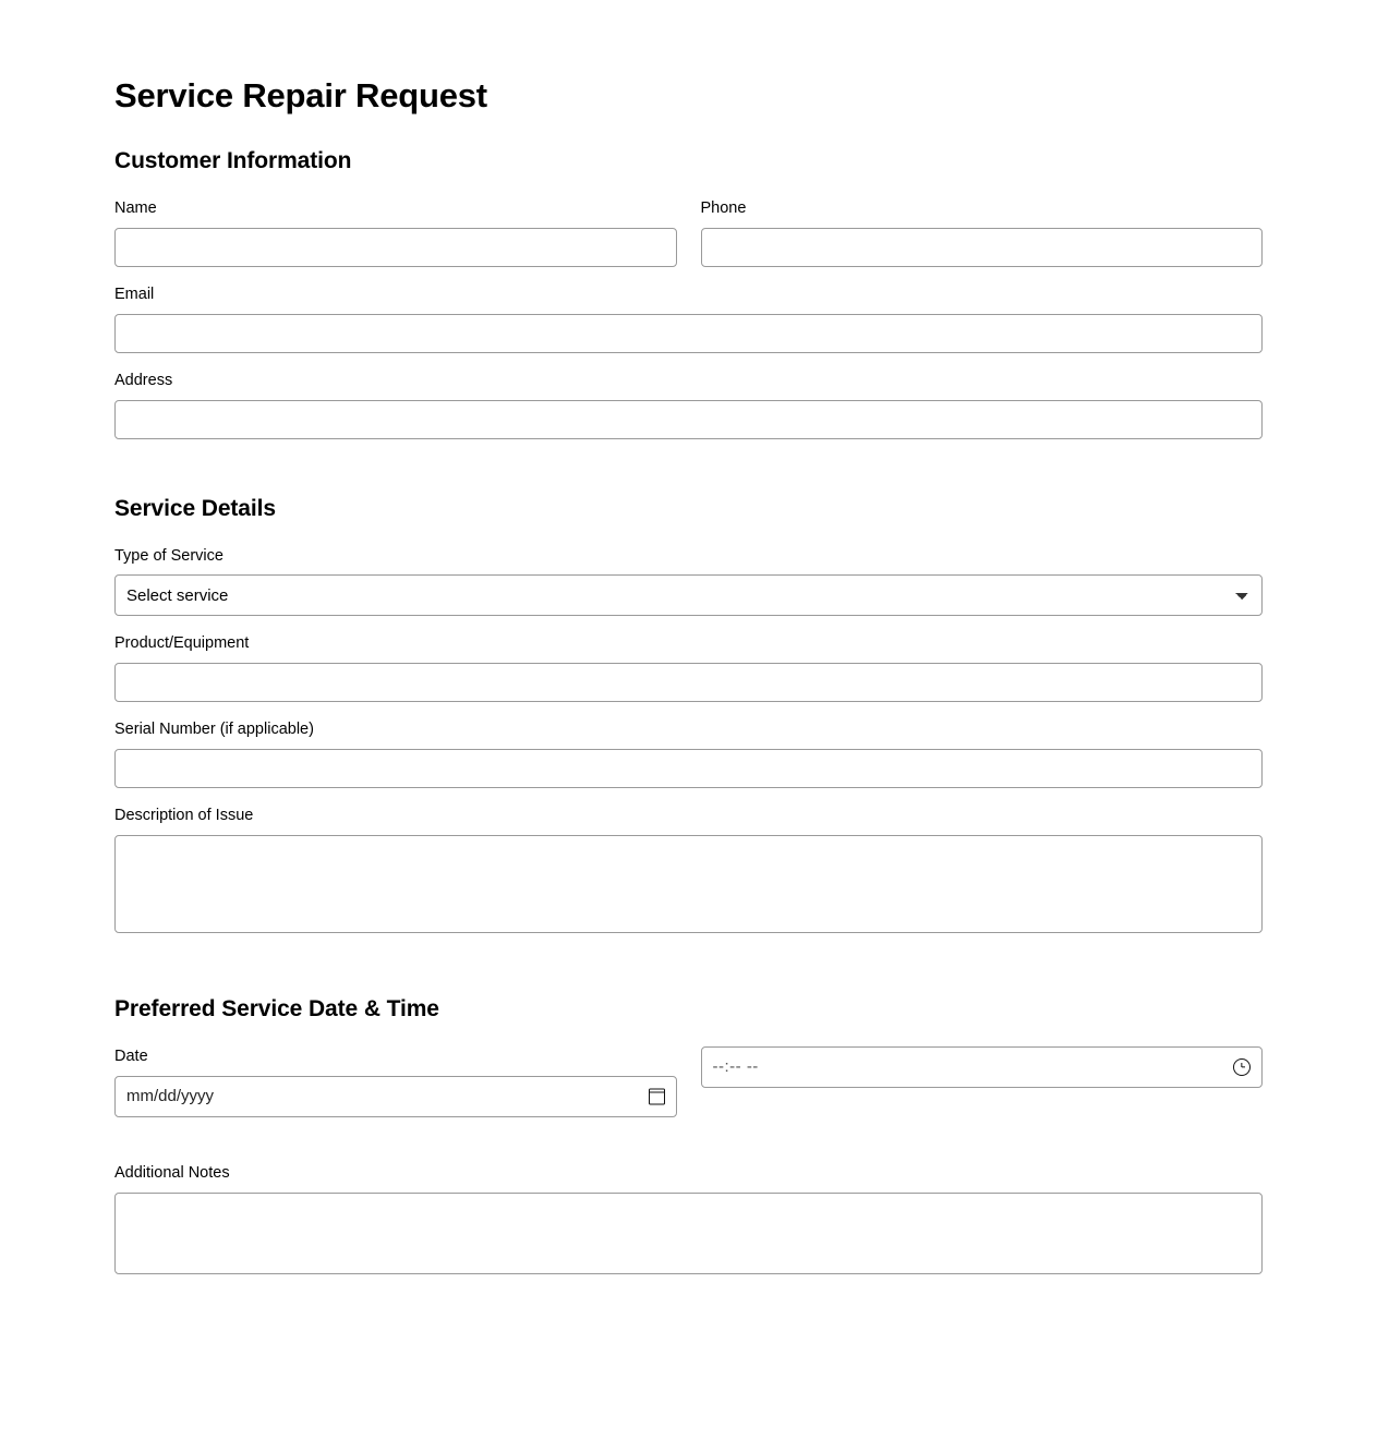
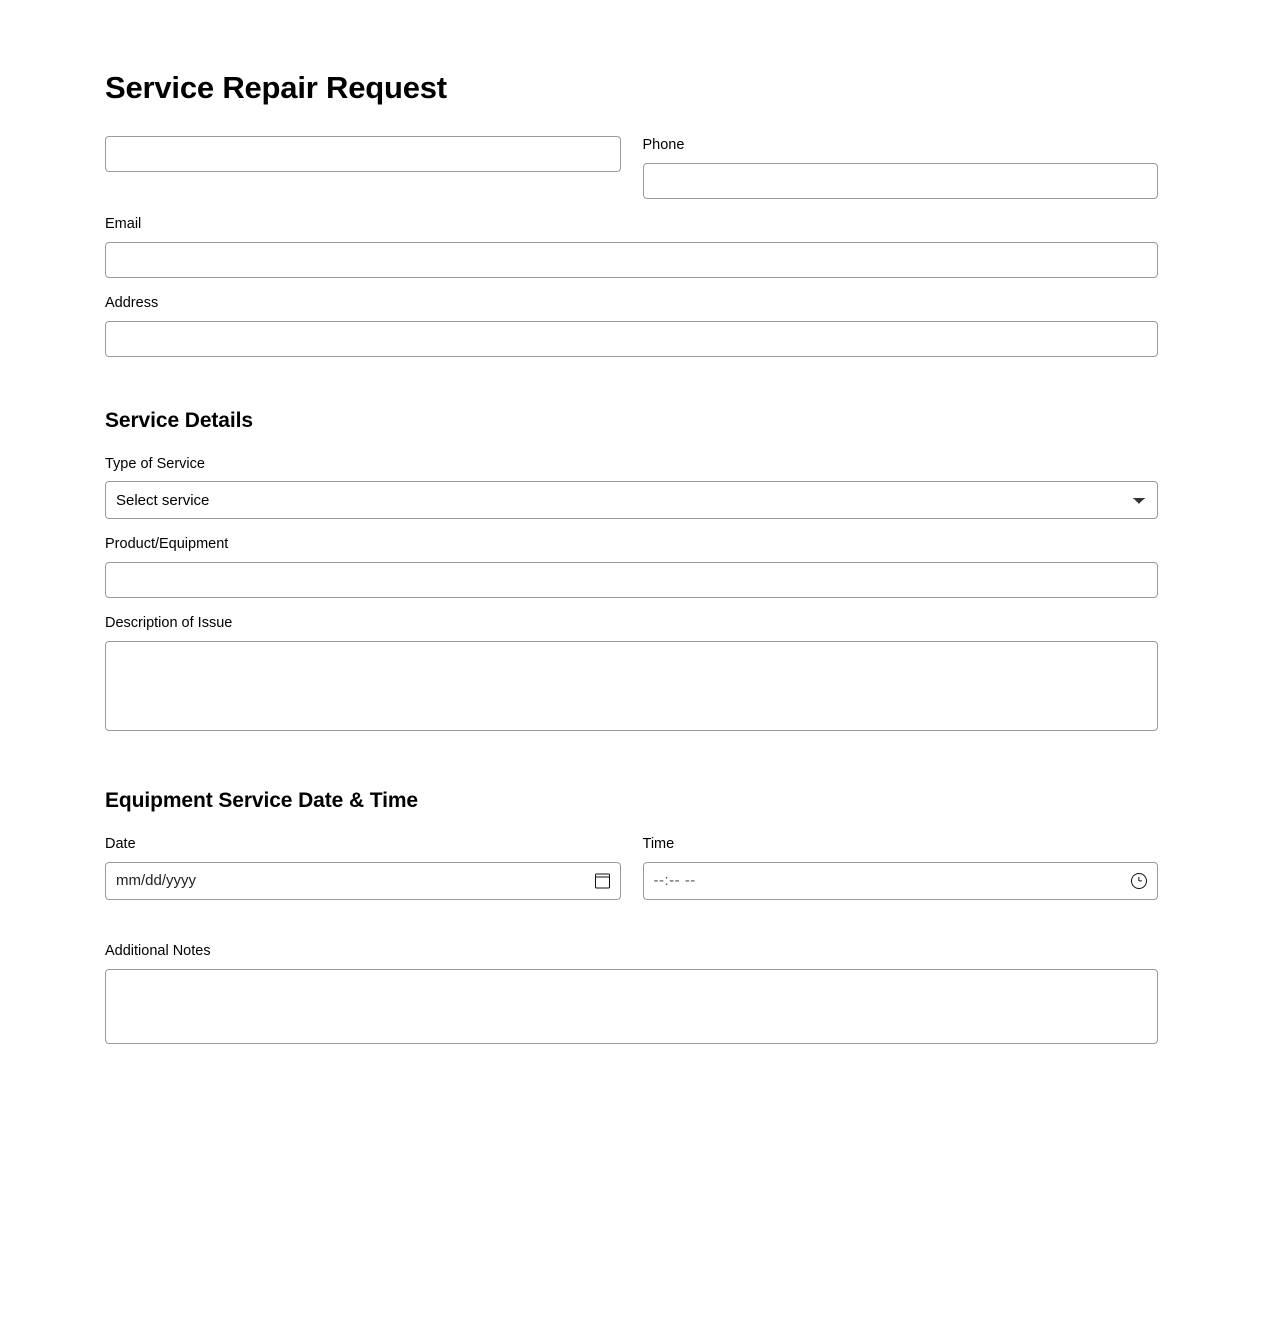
  Service Repair Request
- Customer Information
- Name
  Phone
  Email
  Address
  Service Details
  Type of Service
  Select service
  Product/Equipment
- Serial Number (if applicable)
  Description of Issue
- Preferred Service Date & Time
+ Equipment Service Date & Time
  Date
  mm/dd/yyyy
+ Time
  --:-- --
  Additional Notes
